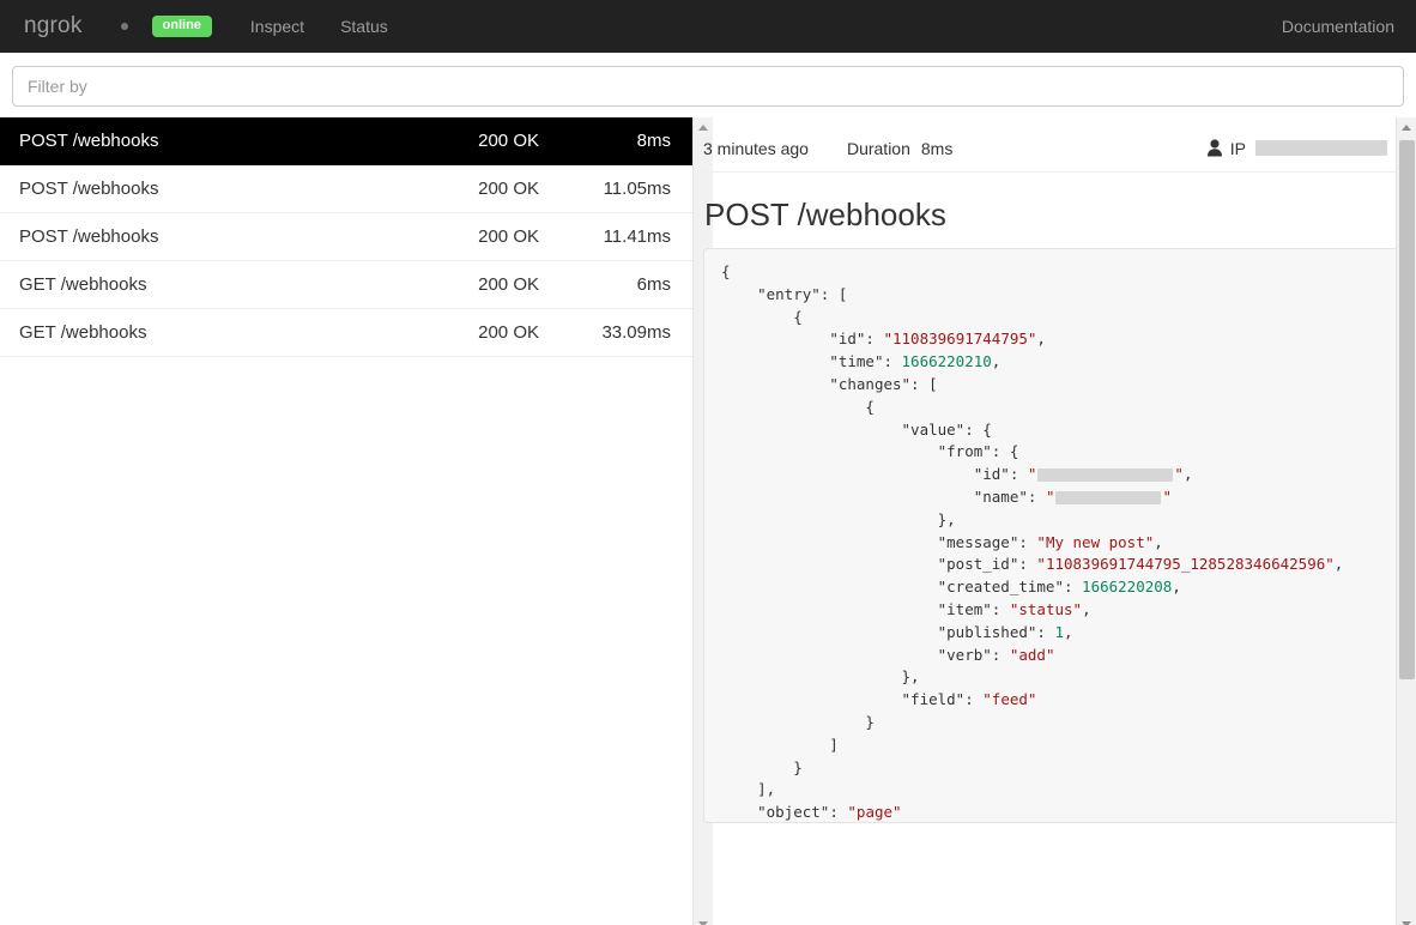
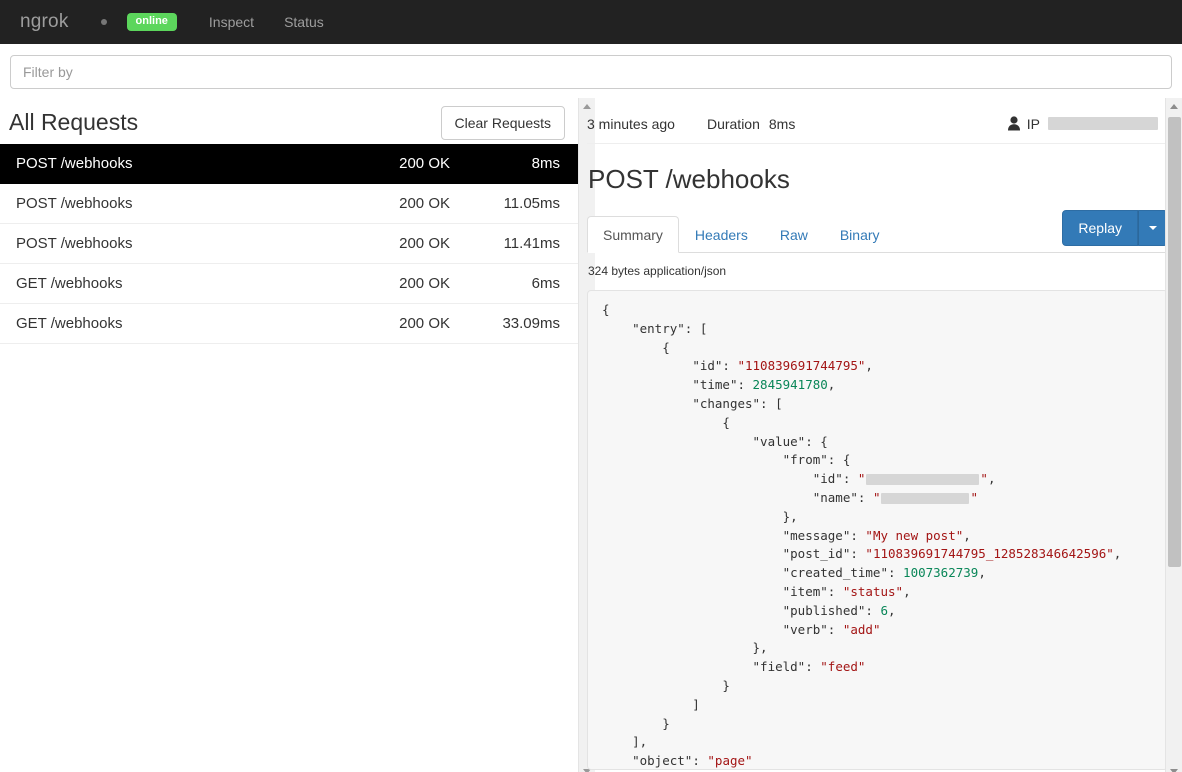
  ngrok
  online
  Inspect
  Status
- Documentation
  Filter by
+ All Requests
+ Clear Requests
  POST /webhooks
  200 OK
  8ms
  POST /webhooks
  200 OK
  11.05ms
  POST /webhooks
  200 OK
  11.41ms
  GET /webhooks
  200 OK
  6ms
  GET /webhooks
  200 OK
  33.09ms
  3 minutes ago
  Duration
  8ms
  IP
  POST /webhooks
+ Summary
+ Headers
+ Raw
+ Binary
+ Replay
+ 324 bytes application/json
  {
  "entry": [
  {
  "id": "110839691744795",
- "time": 1666220210,
+ "time": 2845941780,
  "changes": [
  {
  "value": {
  "from": {
  "id": " ",
  "name": " "
  },
  "message": "My new post",
  "post_id": "110839691744795_128528346642596",
- "created_time": 1666220208,
+ "created_time": 1007362739,
  "item": "status",
- "published": 1,
+ "published": 6,
  "verb": "add"
  },
  "field": "feed"
  }
  ]
  }
  ],
  "object": "page"
